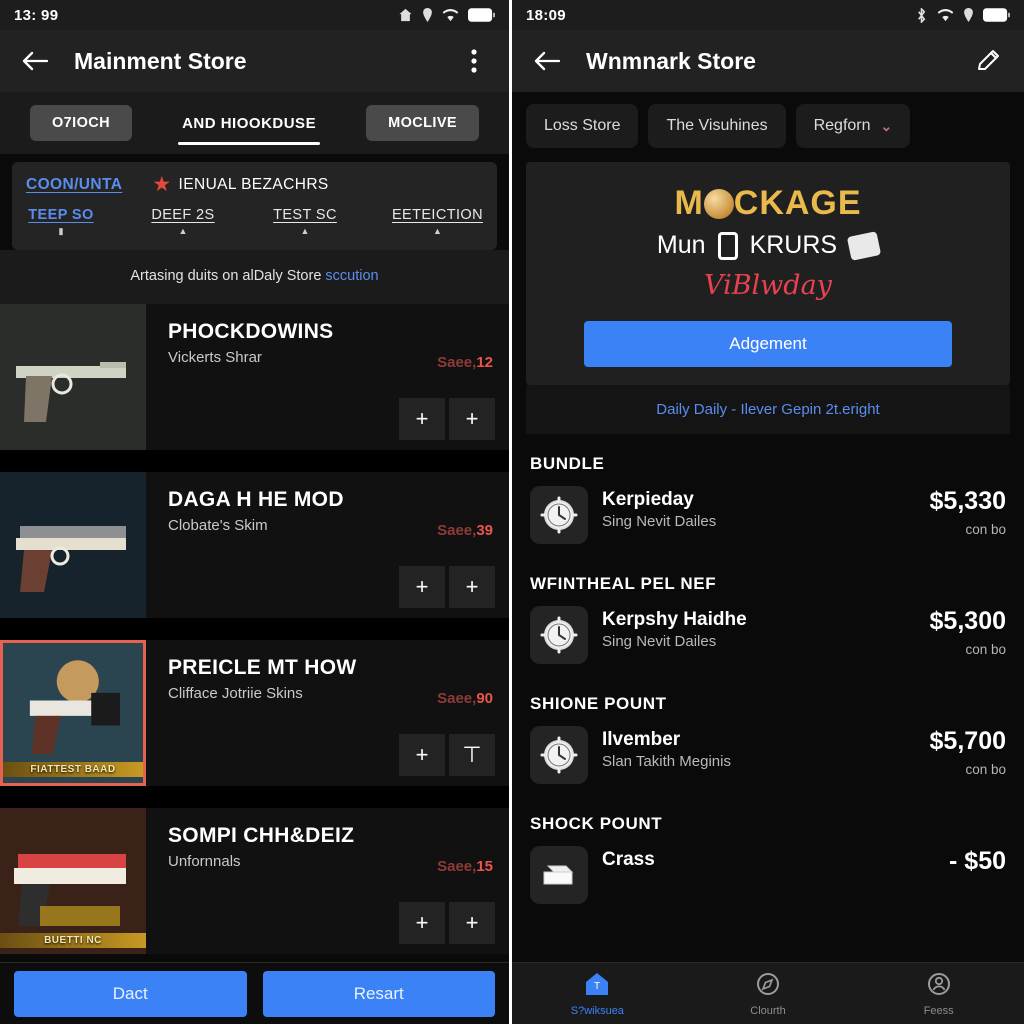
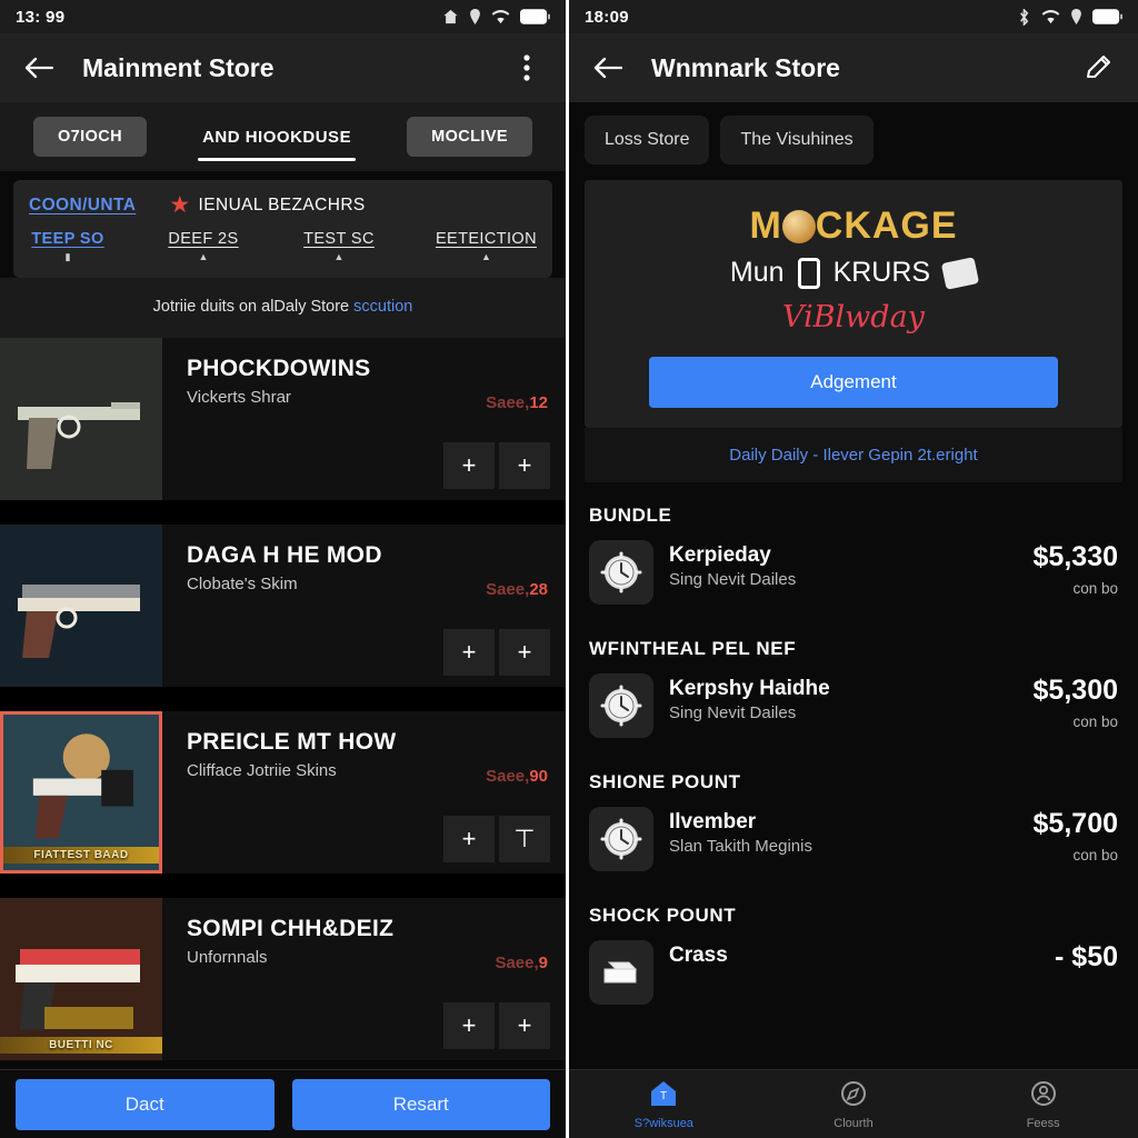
  13: 99
  Mainment Store
  O7IOCH
  AND HIOOKDUSE
  MOCLIVE
  COON/UNTA
  ★
  IENUAL BEZACHRS
  TEEP SO
  ▮
  DEEF 2S
  ▲
  TEST SC
  ▲
  EETEICTION
  ▲
- Artasing duits on alDaly Store sccution
+ Jotriie duits on alDaly Store sccution
  PHOCKDOWINS
  Vickerts Shrar
  Saee,12
  +
  +
  DAGA H HE MOD
  Clobate's Skim
- Saee,39
+ Saee,28
  +
  +
  FIATTEST BAAD
  PREICLE MT HOW
  Clifface Jotriie Skins
  Saee,90
  +
  ⊤
  BUETTI NC
  SOMPI CHH&DEIZ
  Unfornnals
- Saee,15
+ Saee,9
  +
  +
  Dact
  Resart
  18:09
  Wnmnark Store
  Loss Store
  The Visuhines
- Regforn
- ⌄
  M
  CKAGE
  Mun
  KRURS
  ViBlwday
  Adgement
  Daily Daily - Ilever Gepin 2t.eright
  BUNDLE
  Kerpieday
  Sing Nevit Dailes
  $5,330
  con bo
  WFINTHEAL PEL NEF
  Kerpshy Haidhe
  Sing Nevit Dailes
  $5,300
  con bo
  SHIONE POUNT
  Ilvember
  Slan Takith Meginis
  $5,700
  con bo
  SHOCK POUNT
  Crass
  - $50
  T
  S?wiksuea
  Clourth
  Feess
